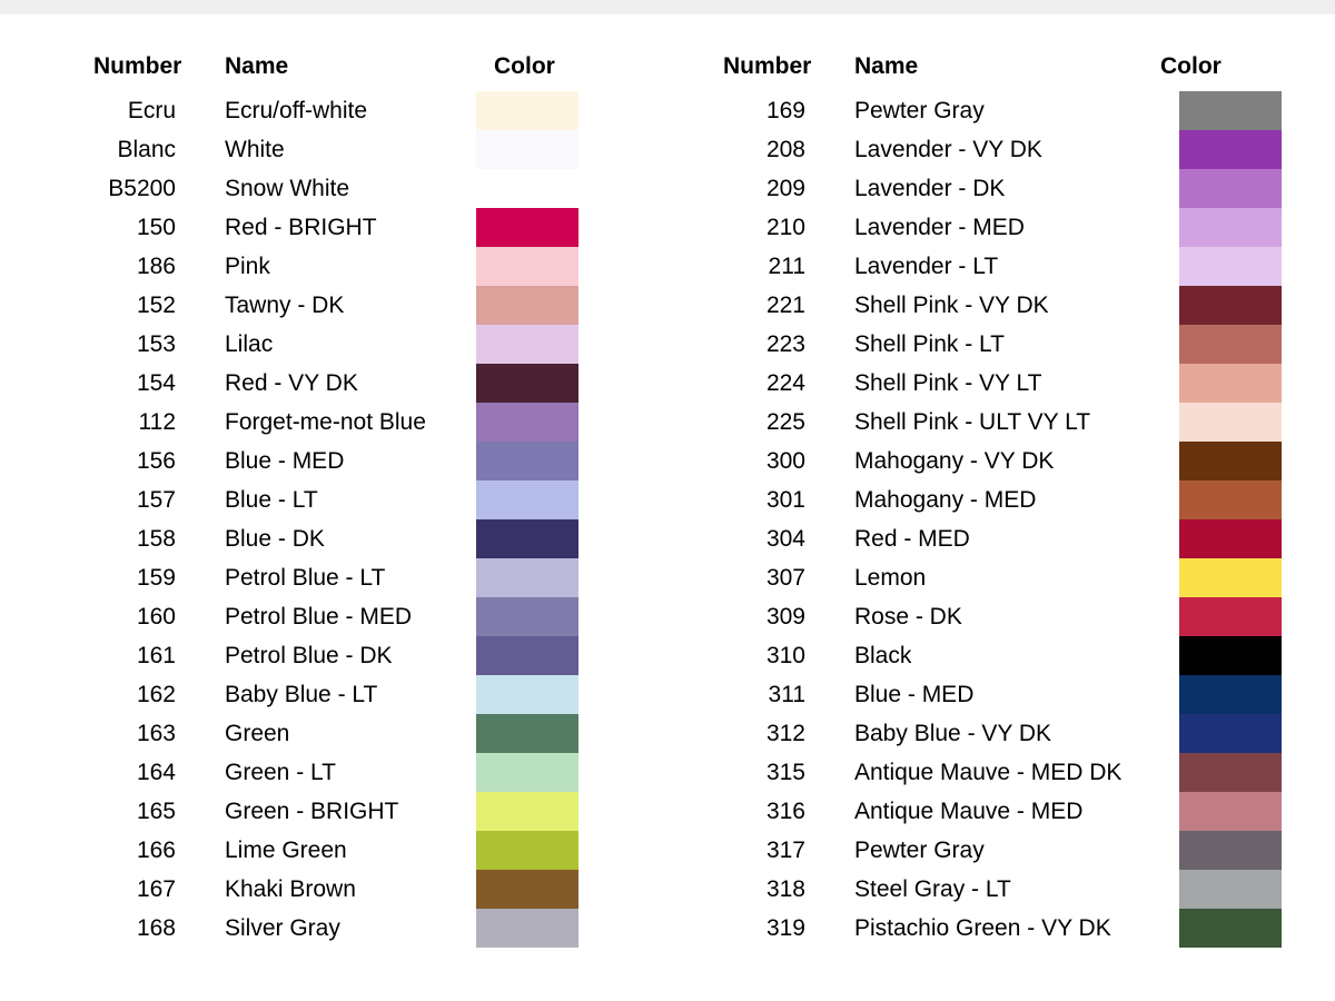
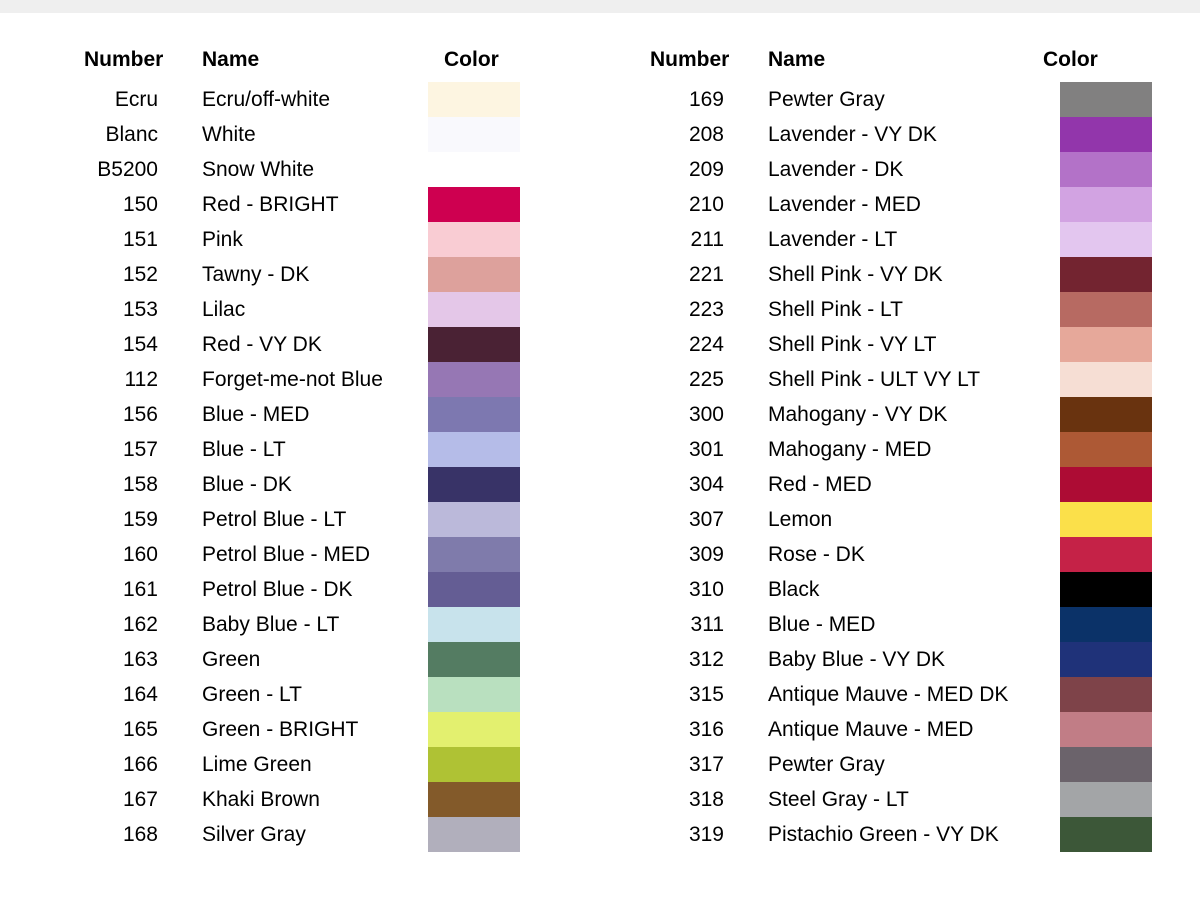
  Number
  Name
  Color
  Ecru
  Ecru/off-white
  Blanc
  White
  B5200
  Snow White
  150
  Red - BRIGHT
- 186
+ 151
  Pink
  152
  Tawny - DK
  153
  Lilac
  154
  Red - VY DK
  112
  Forget-me-not Blue
  156
  Blue - MED
  157
  Blue - LT
  158
  Blue - DK
  159
  Petrol Blue - LT
  160
  Petrol Blue - MED
  161
  Petrol Blue - DK
  162
  Baby Blue - LT
  163
  Green
  164
  Green - LT
  165
  Green - BRIGHT
  166
  Lime Green
  167
  Khaki Brown
  168
  Silver Gray
  Number
  Name
  Color
  169
  Pewter Gray
  208
  Lavender - VY DK
  209
  Lavender - DK
  210
  Lavender - MED
  211
  Lavender - LT
  221
  Shell Pink - VY DK
  223
  Shell Pink - LT
  224
  Shell Pink - VY LT
  225
  Shell Pink - ULT VY LT
  300
  Mahogany - VY DK
  301
  Mahogany - MED
  304
  Red - MED
  307
  Lemon
  309
  Rose - DK
  310
  Black
  311
  Blue - MED
  312
  Baby Blue - VY DK
  315
  Antique Mauve - MED DK
  316
  Antique Mauve - MED
  317
  Pewter Gray
  318
  Steel Gray - LT
  319
  Pistachio Green - VY DK
